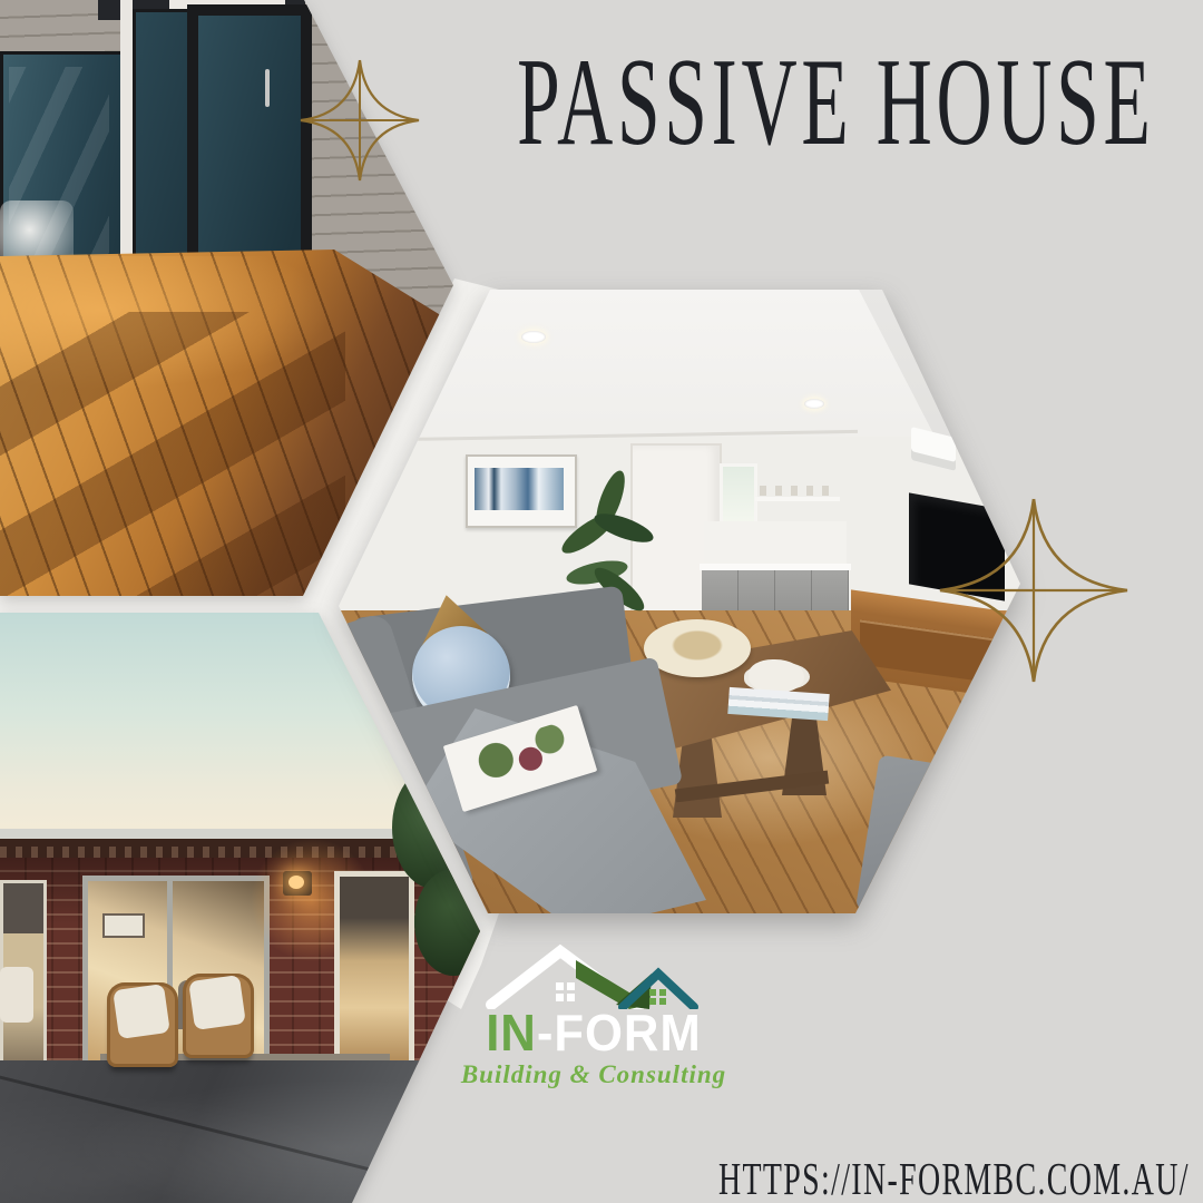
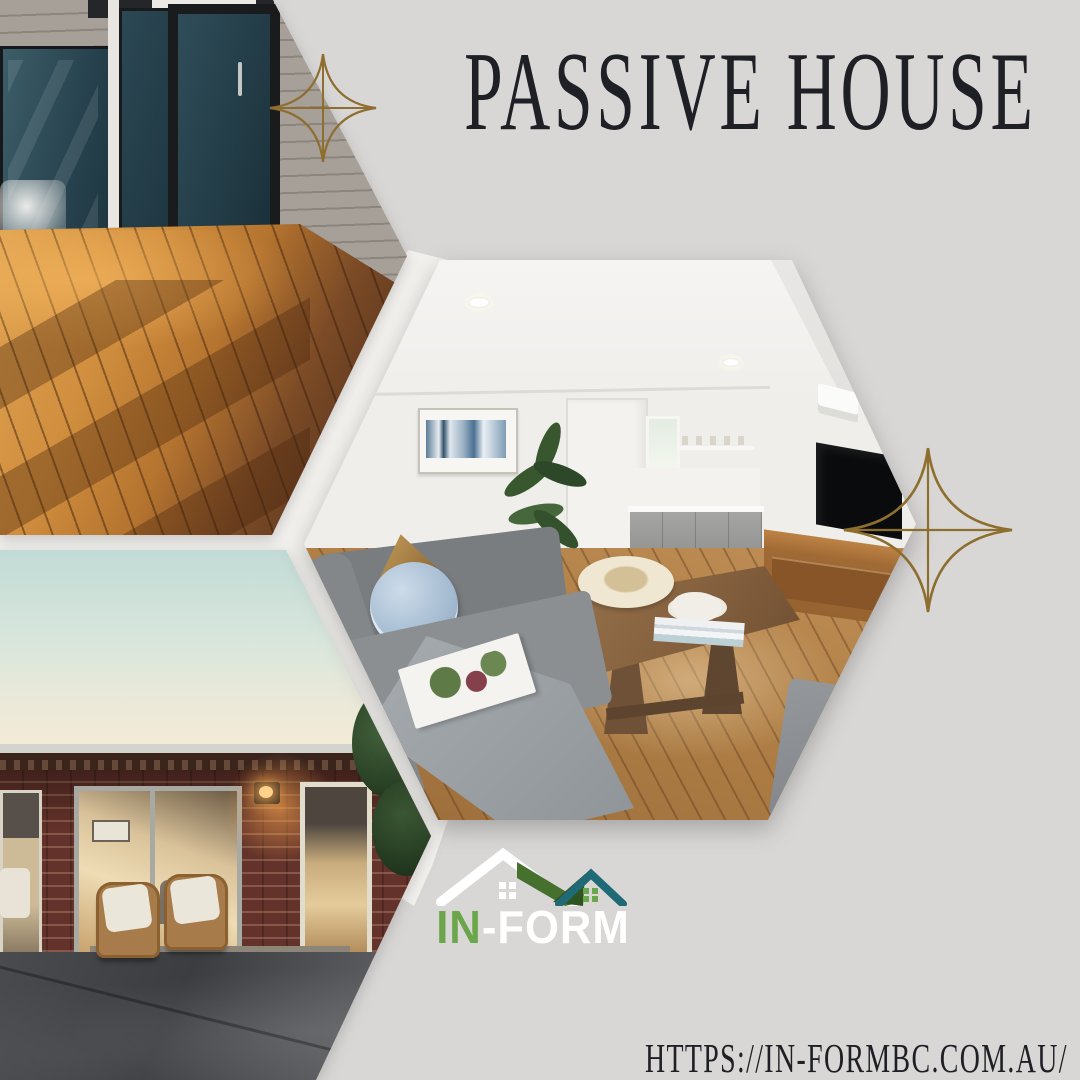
  PASSIVE HOUSE
  IN-FORM
- Building & Consulting
  HTTPS://IN-FORMBC.COM.AU/
